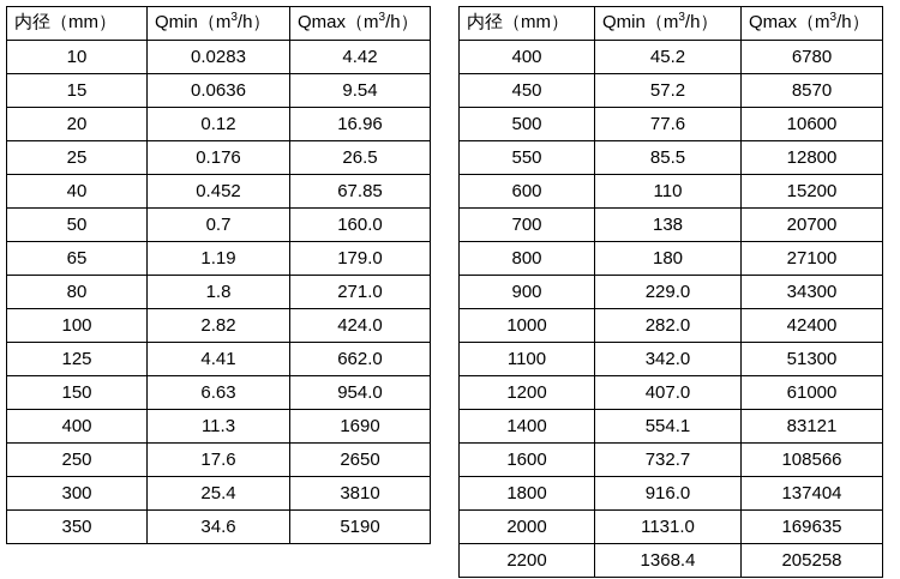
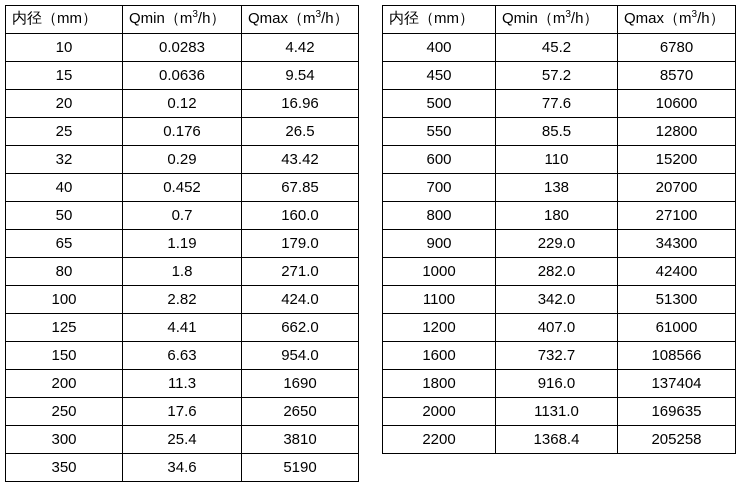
  内径（mm）	Qmin（m3/h）	Qmax（m3/h）
  10	0.0283	4.42
  15	0.0636	9.54
  20	0.12	16.96
  25	0.176	26.5
+ 32	0.29	43.42
  40	0.452	67.85
  50	0.7	160.0
  65	1.19	179.0
  80	1.8	271.0
  100	2.82	424.0
  125	4.41	662.0
  150	6.63	954.0
- 400	11.3	1690
+ 200	11.3	1690
  250	17.6	2650
  300	25.4	3810
  350	34.6	5190
  内径（mm）	Qmin（m3/h）	Qmax（m3/h）
  400	45.2	6780
  450	57.2	8570
  500	77.6	10600
  550	85.5	12800
  600	110	15200
  700	138	20700
  800	180	27100
  900	229.0	34300
  1000	282.0	42400
  1100	342.0	51300
  1200	407.0	61000
- 1400	554.1	83121
  1600	732.7	108566
  1800	916.0	137404
  2000	1131.0	169635
  2200	1368.4	205258
